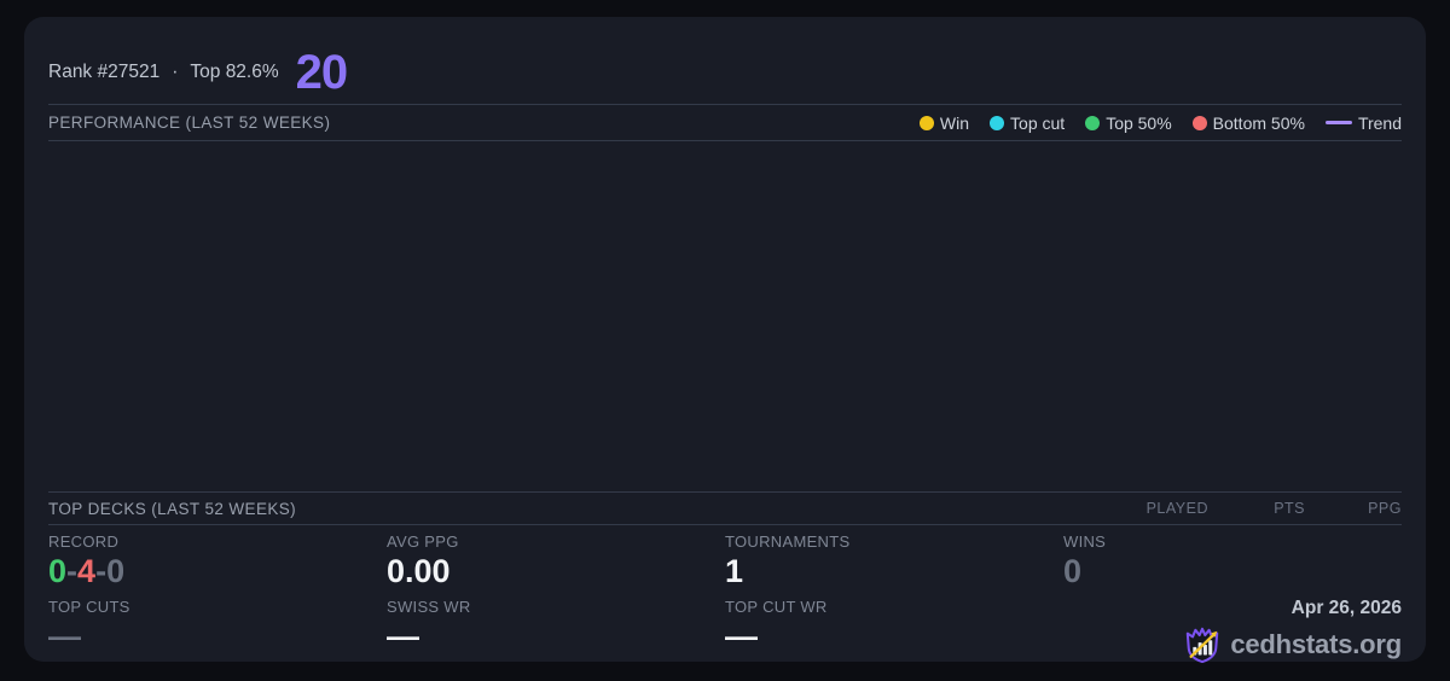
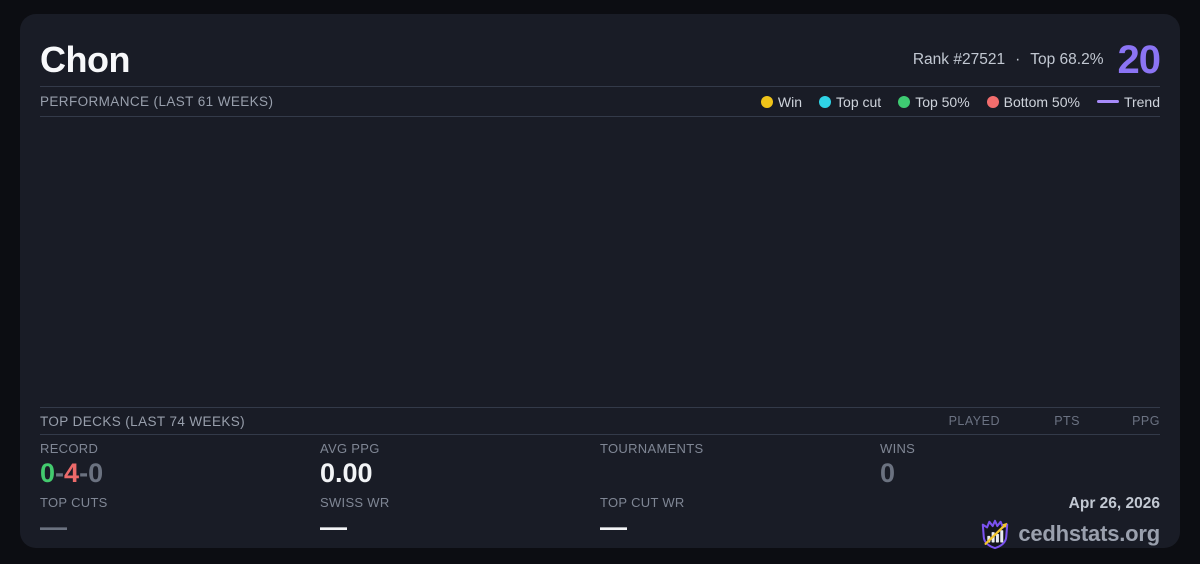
+ Chon
  Rank #27521
  ·
- Top 82.6%
+ Top 68.2%
  20
- PERFORMANCE (LAST 52 WEEKS)
+ PERFORMANCE (LAST 61 WEEKS)
  Win
  Top cut
  Top 50%
  Bottom 50%
  Trend
- TOP DECKS (LAST 52 WEEKS)
+ TOP DECKS (LAST 74 WEEKS)
  PLAYED
  PTS
  PPG
  RECORD
  0-4-0
  AVG PPG
  0.00
  TOURNAMENTS
- 1
  WINS
  0
  TOP CUTS
  —
  SWISS WR
  —
  TOP CUT WR
  —
  Apr 26, 2026
  cedhstats.org
